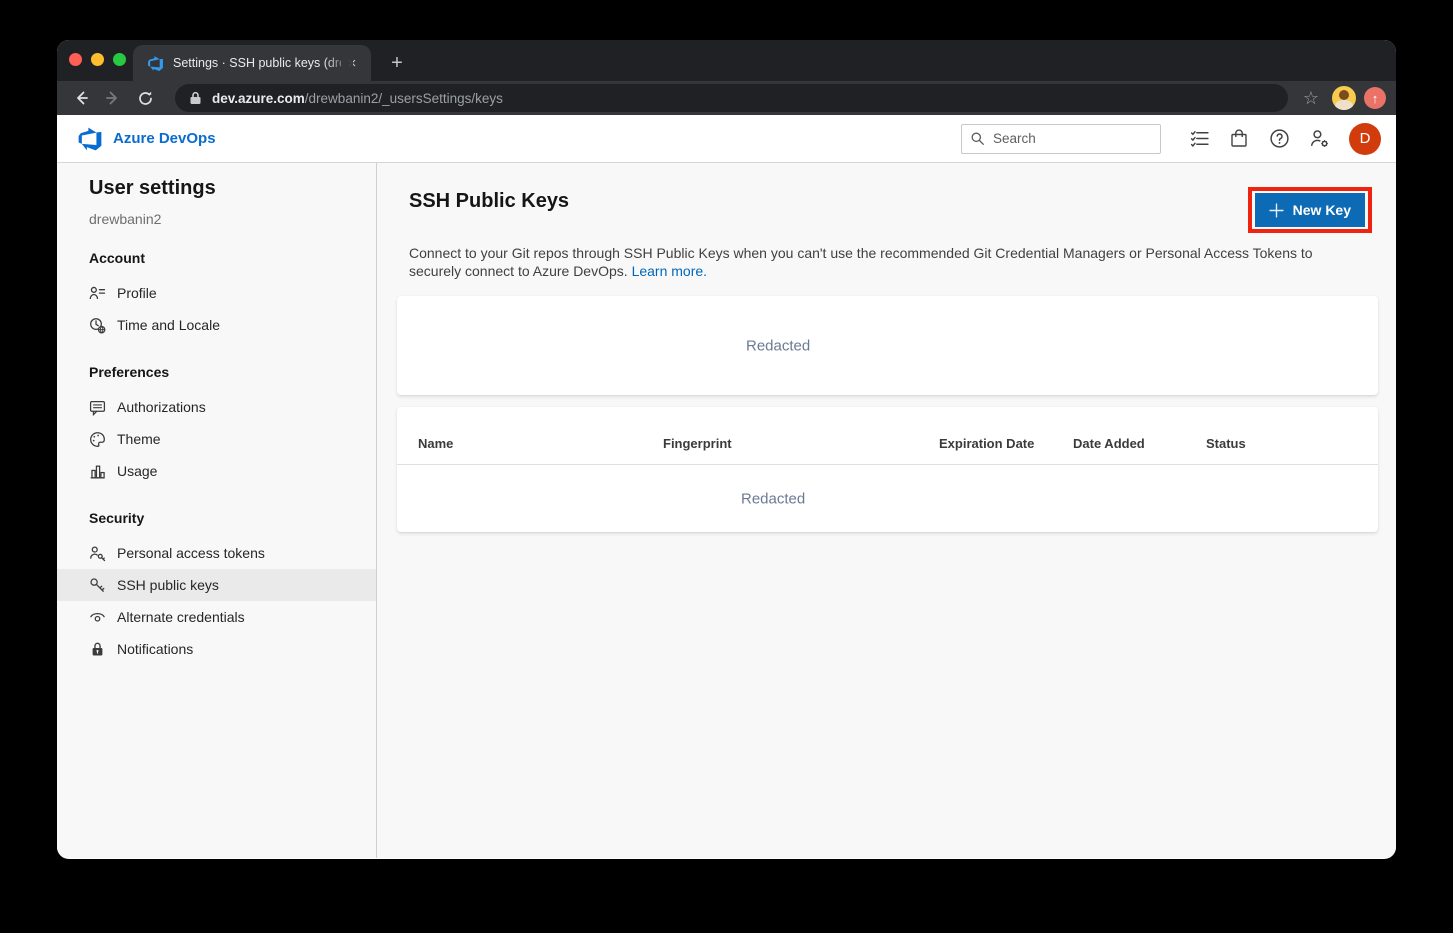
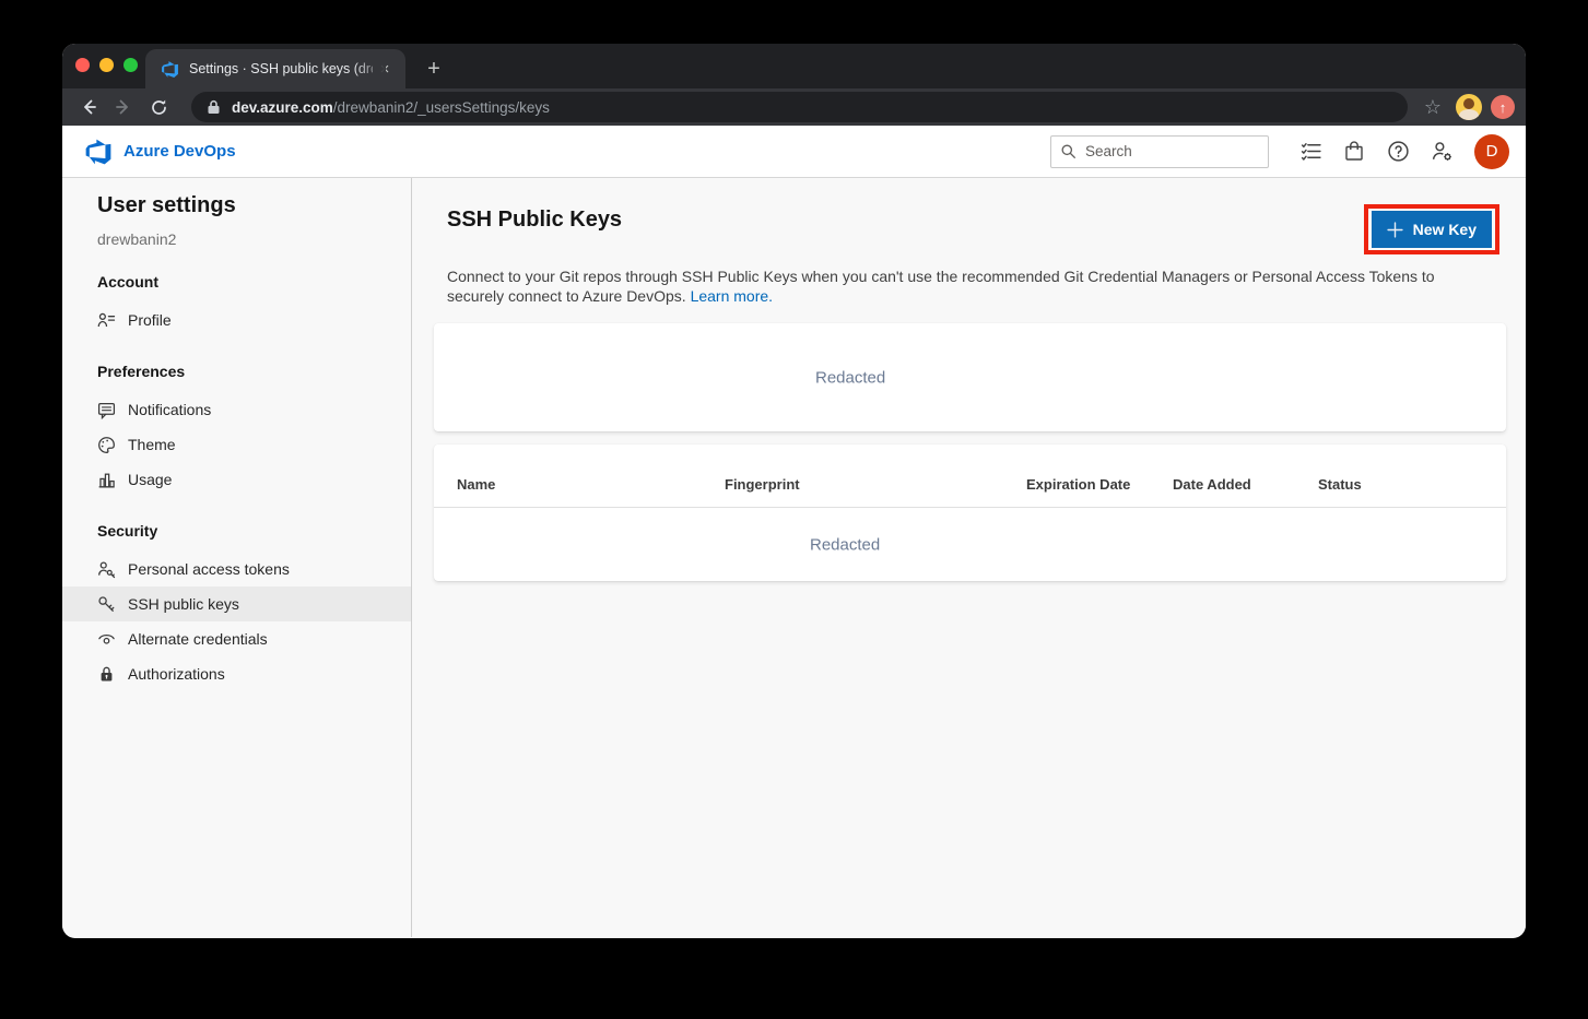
  Settings · SSH public keys
  +
  dev.azure.com
  /drewbanin2/_usersSettings/keys
  ☆
  ↑
  Azure DevOps
  Search
  D
  User settings
  drewbanin2
  Account
  Profile
- Time and Locale
  Preferences
- Authorizations
+ Notifications
  Theme
  Usage
  Security
  Personal access tokens
  SSH public keys
  Alternate credentials
- Notifications
+ Authorizations
  SSH Public Keys
  New Key
  Connect to your Git repos through SSH Public Keys when you can't use the recommended Git Credential Managers or Personal Access Tokens to securely connect to Azure DevOps. Learn more.
  Redacted
  Name
  Fingerprint
  Expiration Date
  Date Added
  Status
  Redacted
